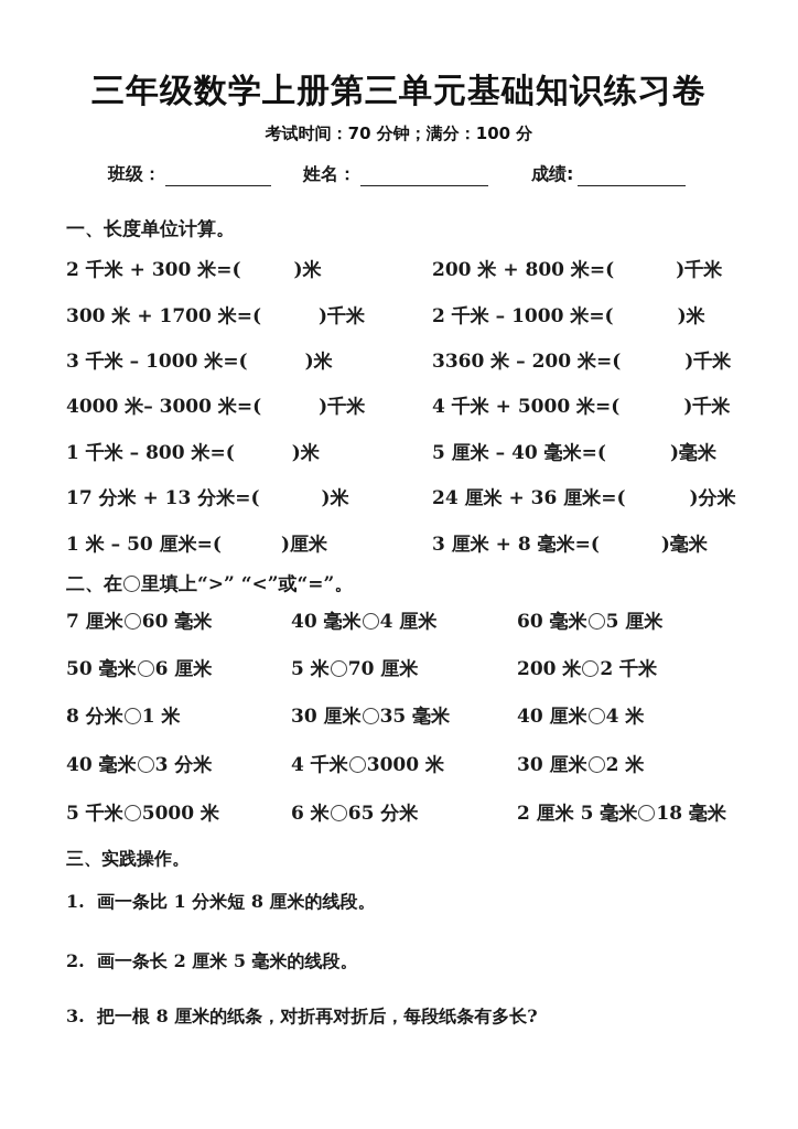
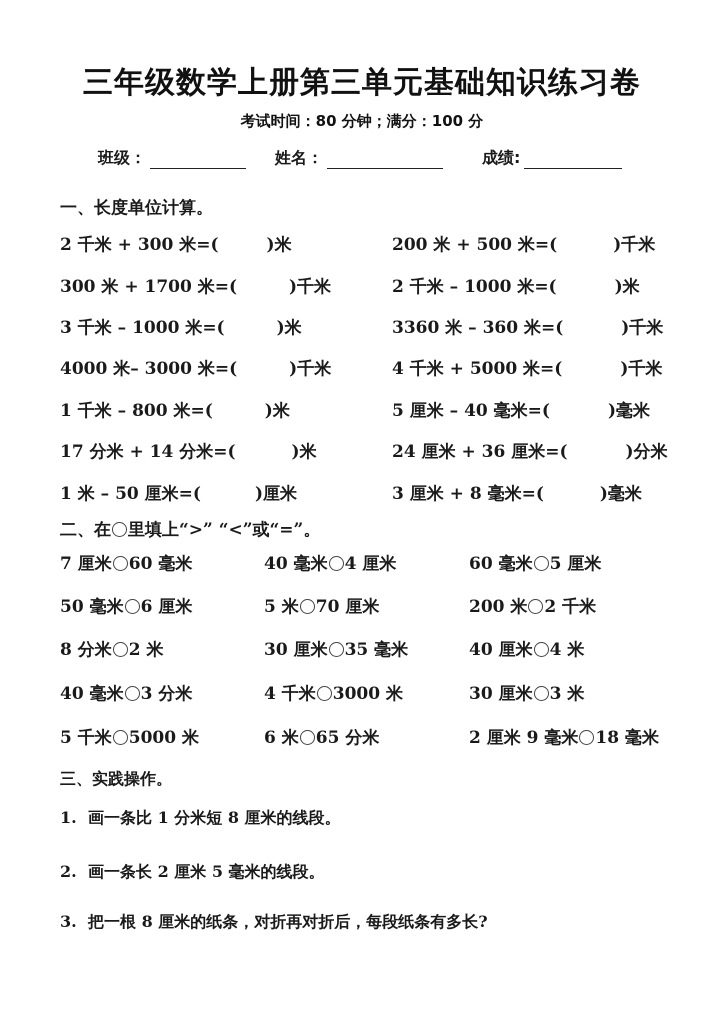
  三年级数学上册第三单元基础知识练习卷
- 考试时间：70 分钟；满分：100 分
+ 考试时间：80 分钟；满分：100 分
  班级：
  姓名：
  成绩:
  一、长度单位计算。
  2 千米 + 300 米=( )米
  300 米 + 1700 米=( )千米
  3 千米 – 1000 米=( )米
  4000 米– 3000 米=( )千米
  1 千米 – 800 米=( )米
- 17 分米 + 13 分米=( )米
+ 17 分米 + 14 分米=( )米
  1 米 – 50 厘米=( )厘米
- 200 米 + 800 米=( )千米
+ 200 米 + 500 米=( )千米
  2 千米 – 1000 米=( )米
- 3360 米 – 200 米=( )千米
+ 3360 米 – 360 米=( )千米
  4 千米 + 5000 米=( )千米
  5 厘米 – 40 毫米=( )毫米
  24 厘米 + 36 厘米=( )分米
  3 厘米 + 8 毫米=( )毫米
  二、在 里填上“>” “<”或“=”。
  7 厘米 60 毫米
  40 毫米 4 厘米
  60 毫米 5 厘米
  50 毫米 6 厘米
  5 米 70 厘米
  200 米 2 千米
- 8 分米 1 米
+ 8 分米 2 米
  30 厘米 35 毫米
  40 厘米 4 米
  40 毫米 3 分米
  4 千米 3000 米
- 30 厘米 2 米
+ 30 厘米 3 米
  5 千米 5000 米
  6 米 65 分米
- 2 厘米 5 毫米 18 毫米
+ 2 厘米 9 毫米 18 毫米
  三、实践操作。
  1. 画一条比 1 分米短 8 厘米的线段。
  2. 画一条长 2 厘米 5 毫米的线段。
  3. 把一根 8 厘米的纸条，对折再对折后，每段纸条有多长?
